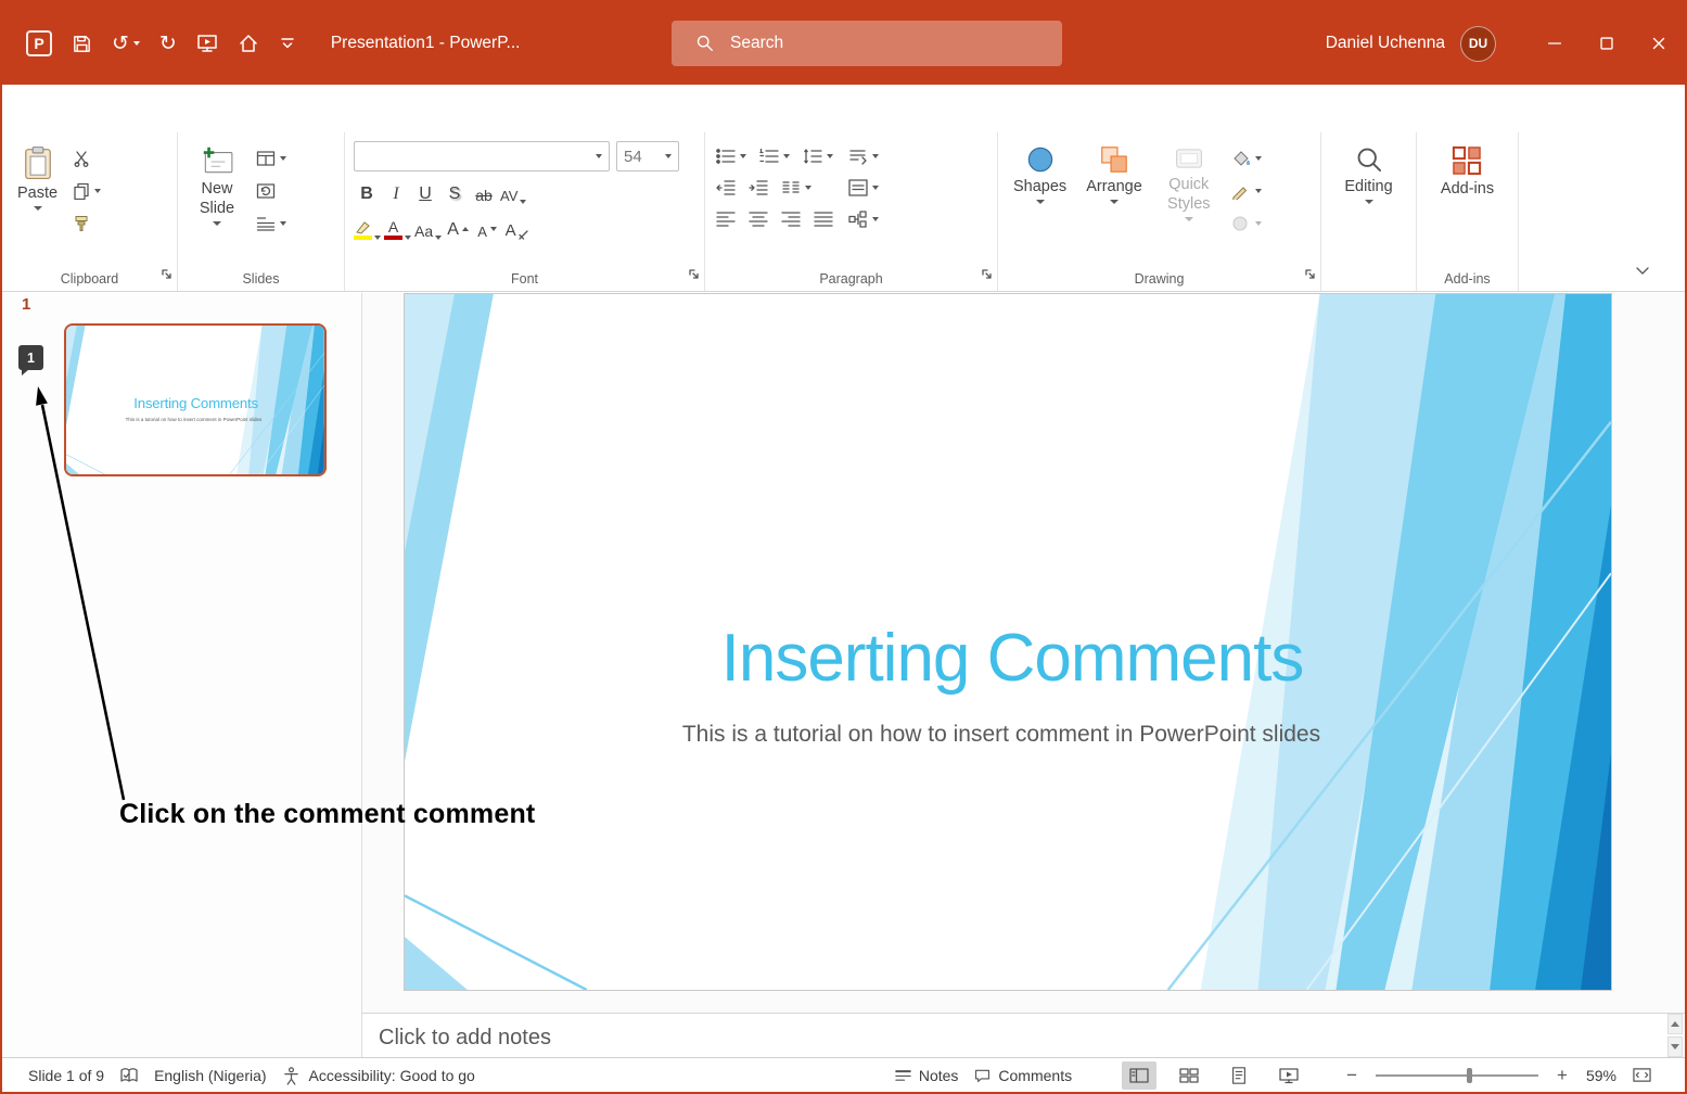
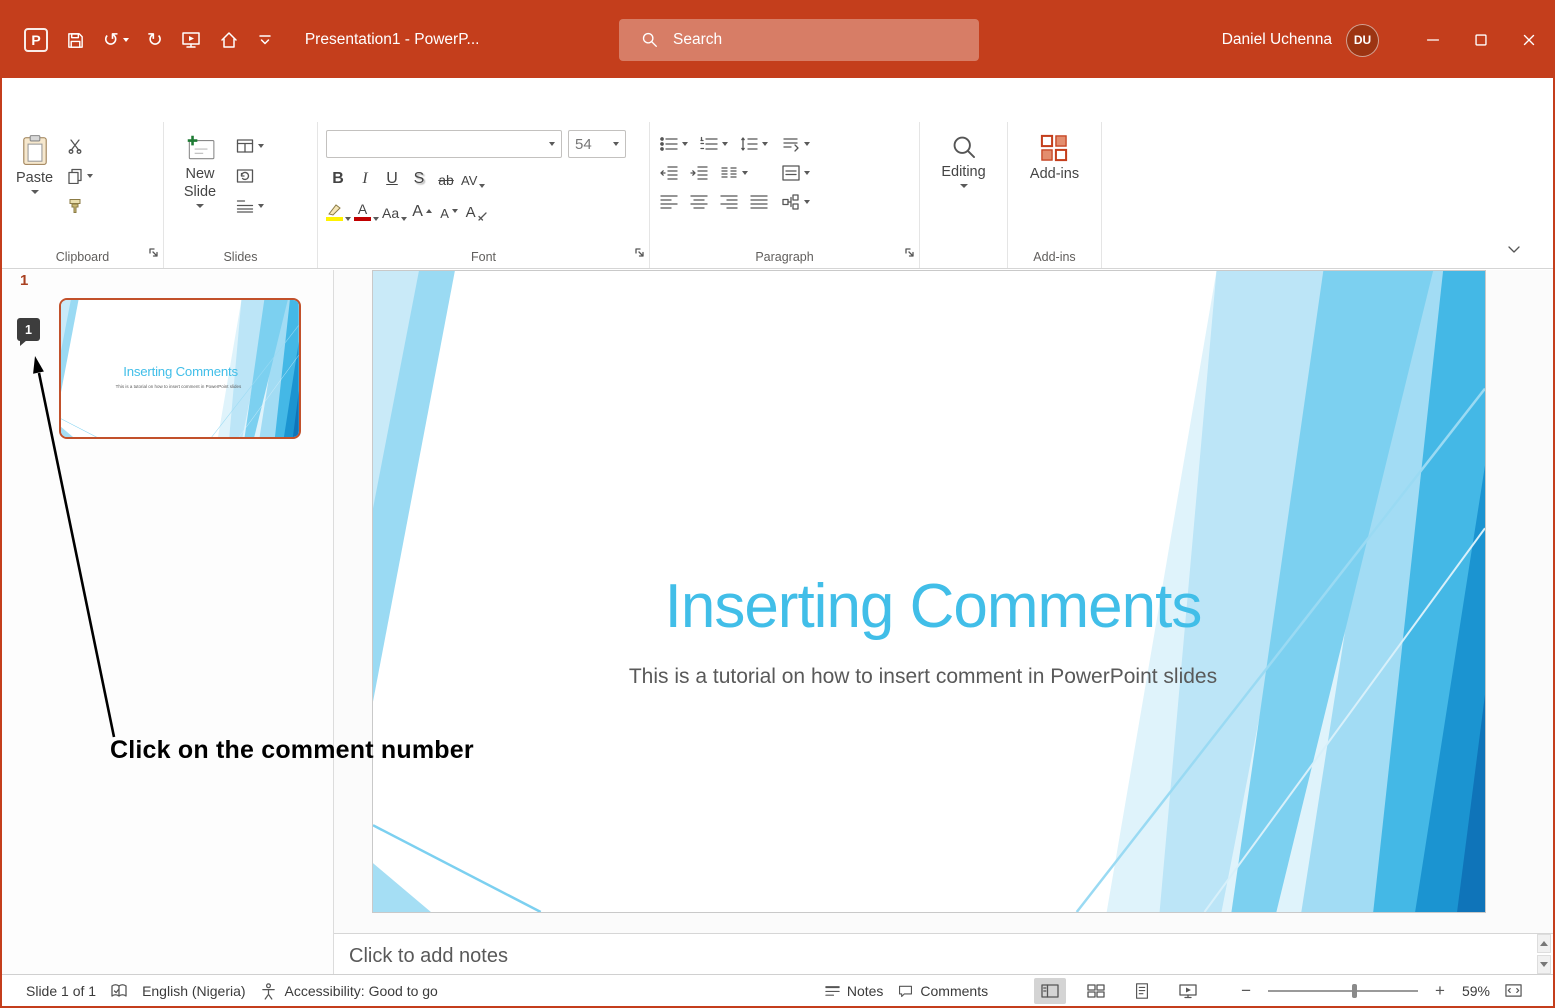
  P
  ↺
  ↻
  Presentation1 - PowerP...
  Search
  Daniel Uchenna
  DU
  Paste
  Clipboard
  New Slide
  Slides
  54
  B
  I
  U
  S
  ab
  AV
  A
  Aa
  A
  A
  A
  Font
  Paragraph
- Shapes
- Arrange
- Quick Styles
- Drawing
  Editing
  Add-ins
  Add-ins
  1
  1
  Inserting Comments
  Inserting Comments
  This is a tutorial on how to insert comment in PowerPoint slides
  Click to add notes
- Click on the comment comment
+ Click on the comment number
- Slide 1 of 9
+ Slide 1 of 1
  English (Nigeria)
  Accessibility: Good to go
  Notes
  Comments
  −
  +
  59%
